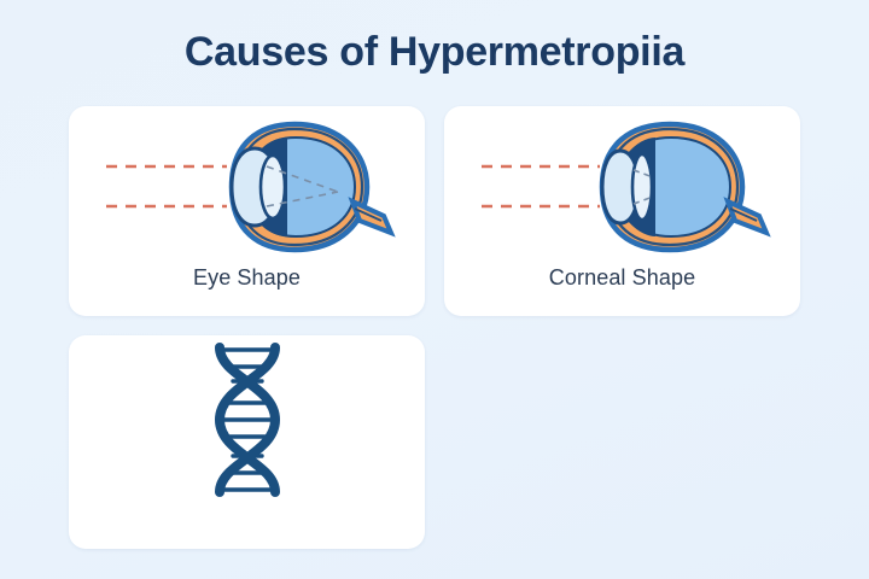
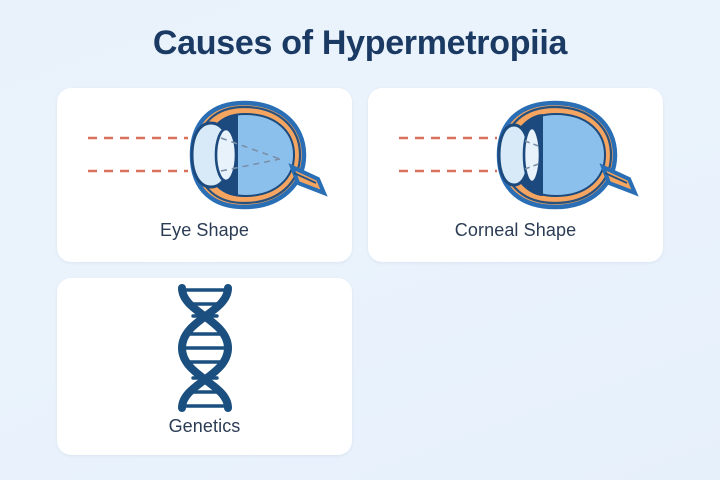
  Causes of Hypermetropiia
  Eye Shape
  Corneal Shape
+ Genetics
